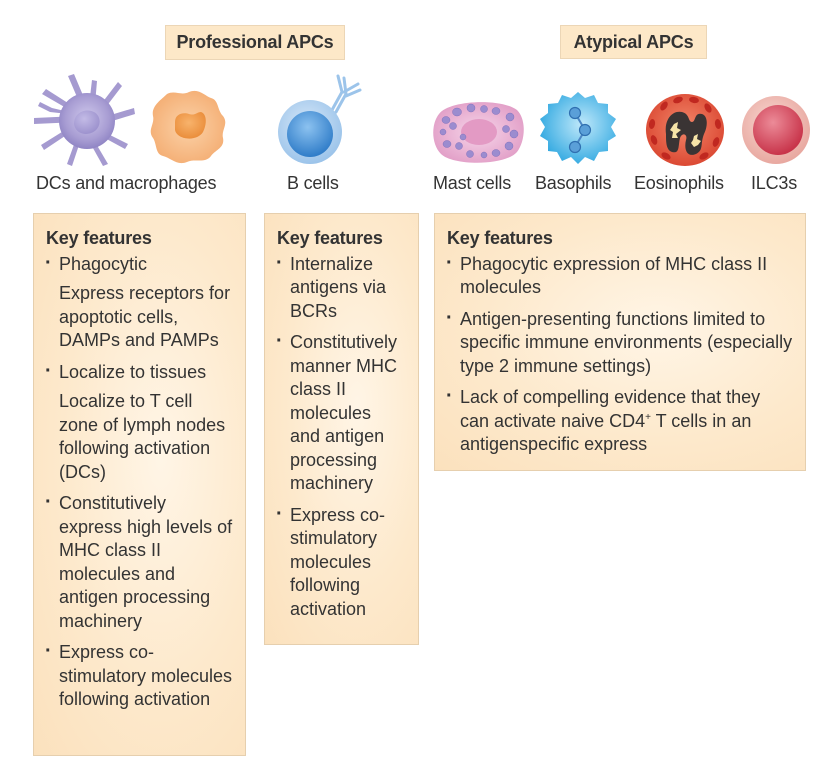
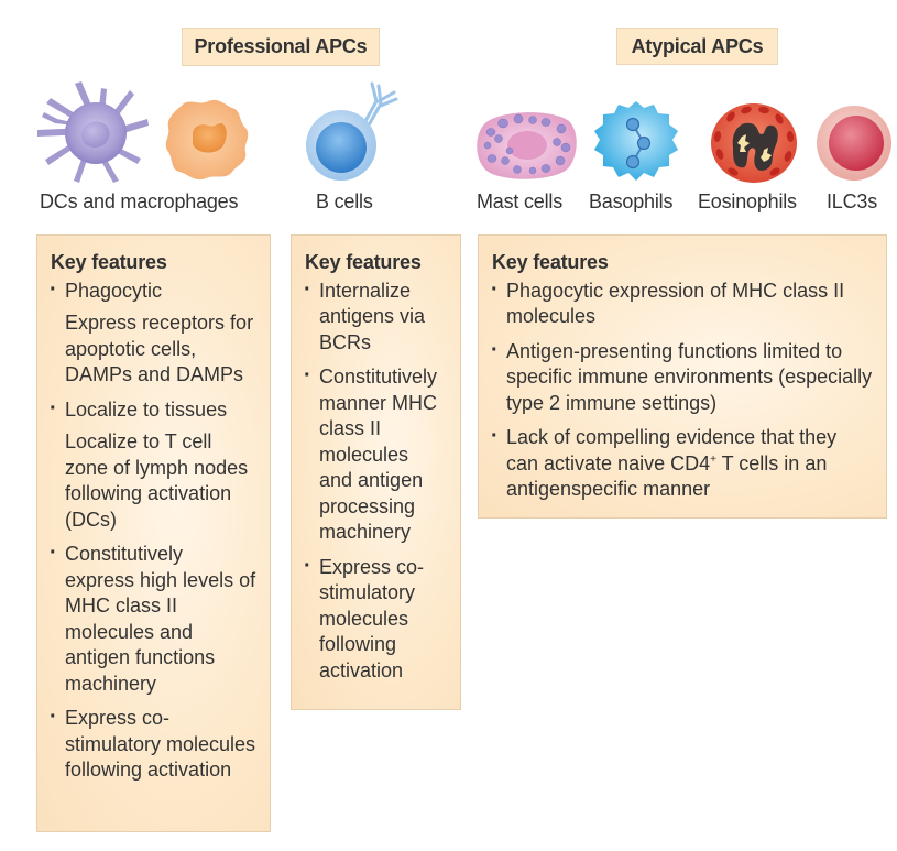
  Professional APCs
  Atypical APCs
  DCs and macrophages
  B cells
  Mast cells
  Basophils
  Eosinophils
  ILC3s
  Key features
  Phagocytic
- Express receptors for apoptotic cells, DAMPs and PAMPs
+ Express receptors for apoptotic cells, DAMPs and DAMPs
  Localize to tissues
  Localize to T cell zone of lymph nodes following activation (DCs)
- Constitutively express high levels of MHC class II molecules and antigen processing machinery
+ Constitutively express high levels of MHC class II molecules and antigen functions machinery
  Express co-stimulatory molecules following activation
  Key features
  Internalize antigens via BCRs
  Constitutively manner MHC class II molecules and antigen processing machinery
  Express co-stimulatory molecules following activation
  Key features
  Phagocytic expression of MHC class II molecules
  Antigen-presenting functions limited to specific immune environments (especially type 2 immune settings)
- Lack of compelling evidence that they can activate naive CD4+ T cells in an antigenspecific express
+ Lack of compelling evidence that they can activate naive CD4+ T cells in an antigenspecific manner
